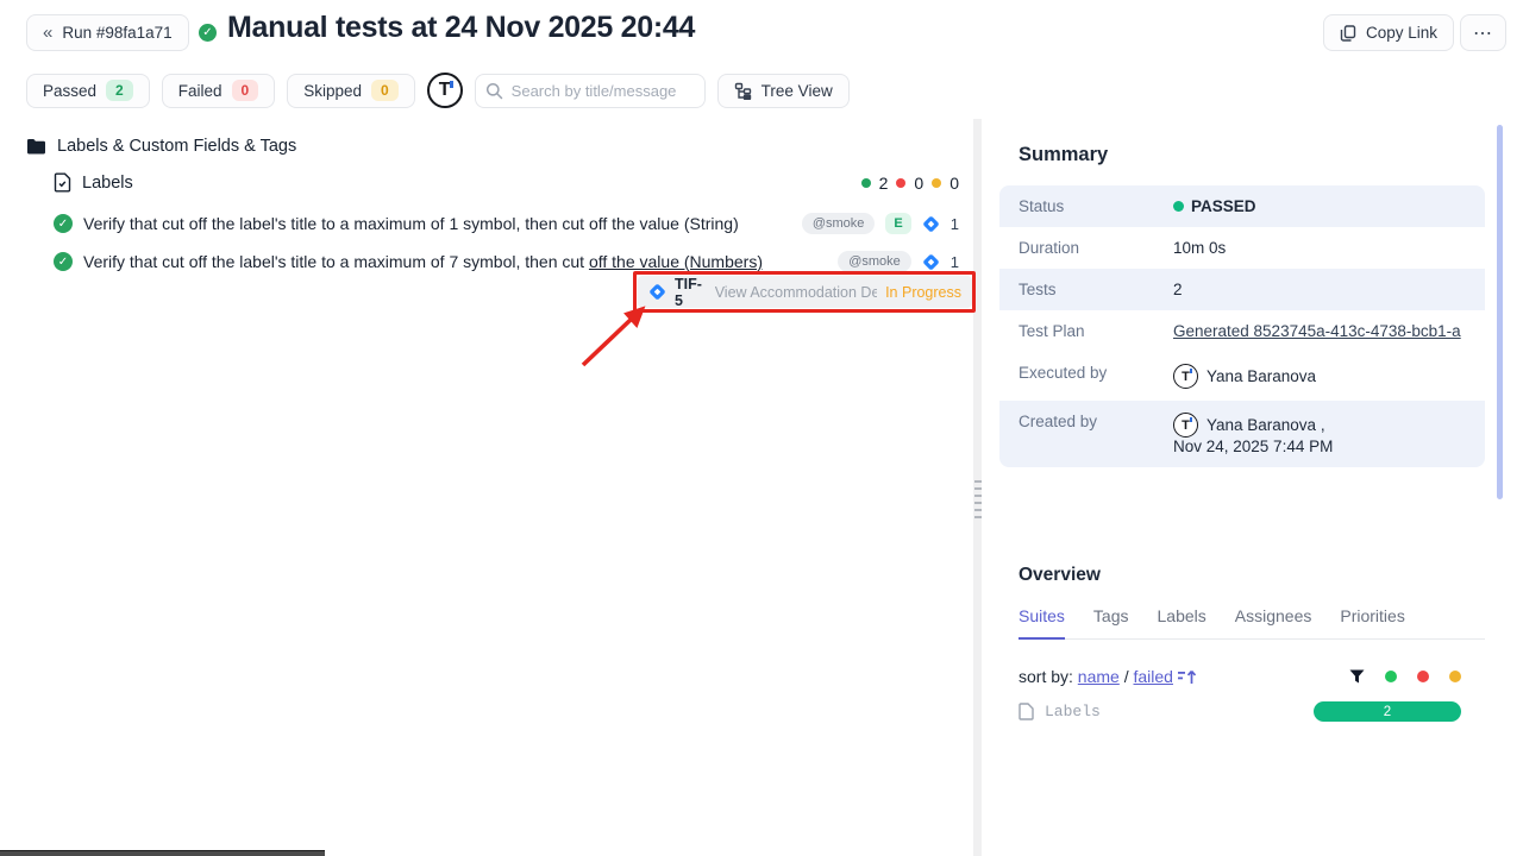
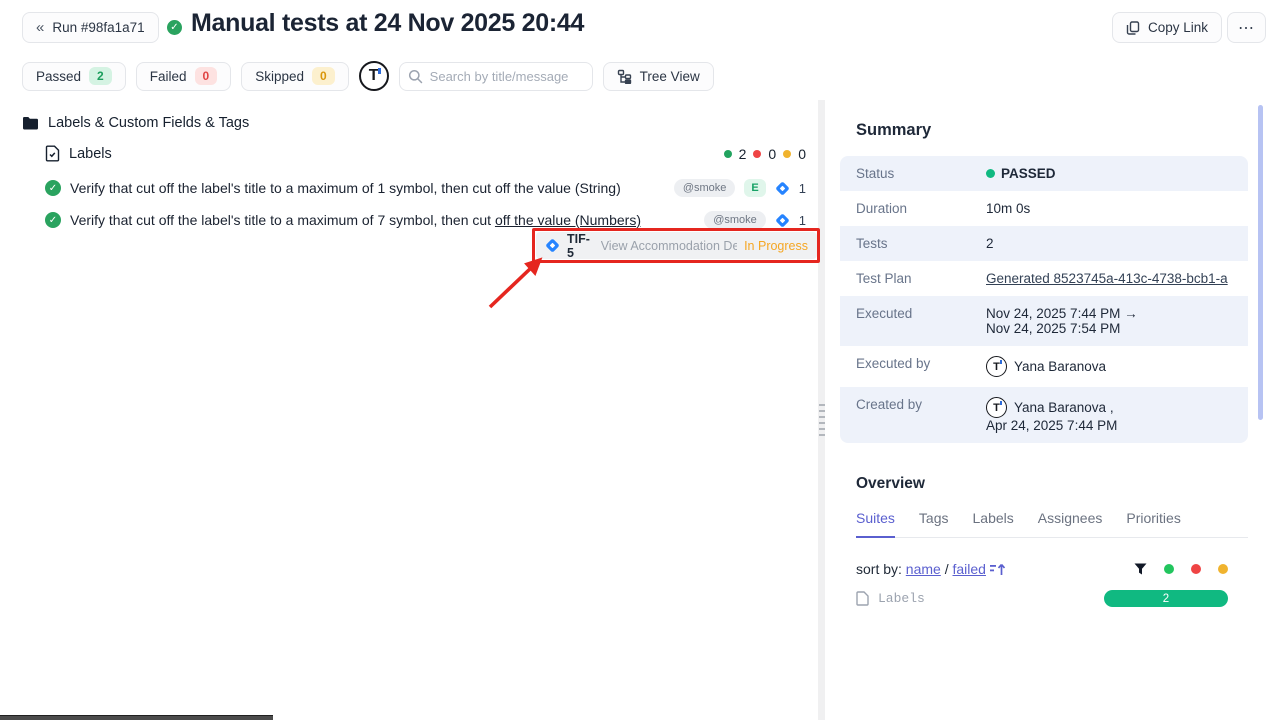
  «
  Run #98fa1a71
  ✓
  Manual tests at 24 Nov 2025 20:44
  Copy Link
  ⋯
  Passed
  2
  Failed
  0
  Skipped
  0
  Search by title/message
  Tree View
  Labels & Custom Fields & Tags
  Labels
  2
  0
  0
  ✓
  Verify that cut off the label's title to a maximum of 1 symbol, then cut off the value (String)
  @smoke
  E
  1
  ✓
  Verify that cut off the label's title to a maximum of 7 symbol, then cut off the value (Numbers)
  @smoke
  1
  TIF-5
  View Accommodation De
  In Progress
  Summary
  Status
  PASSED
  Duration
  10m 0s
  Tests
  2
  Test Plan
  Generated 8523745a-413c-4738-bcb1-a
+ Executed
+ Nov 24, 2025 7:44 PM →
+ Nov 24, 2025 7:54 PM
  Executed by
  Yana Baranova
  Created by
  Yana Baranova ,
- Nov 24, 2025 7:44 PM
+ Apr 24, 2025 7:44 PM
  Overview
  Suites
  Tags
  Labels
  Assignees
  Priorities
  sort by:
  name
  /
  failed
  Labels
  2
